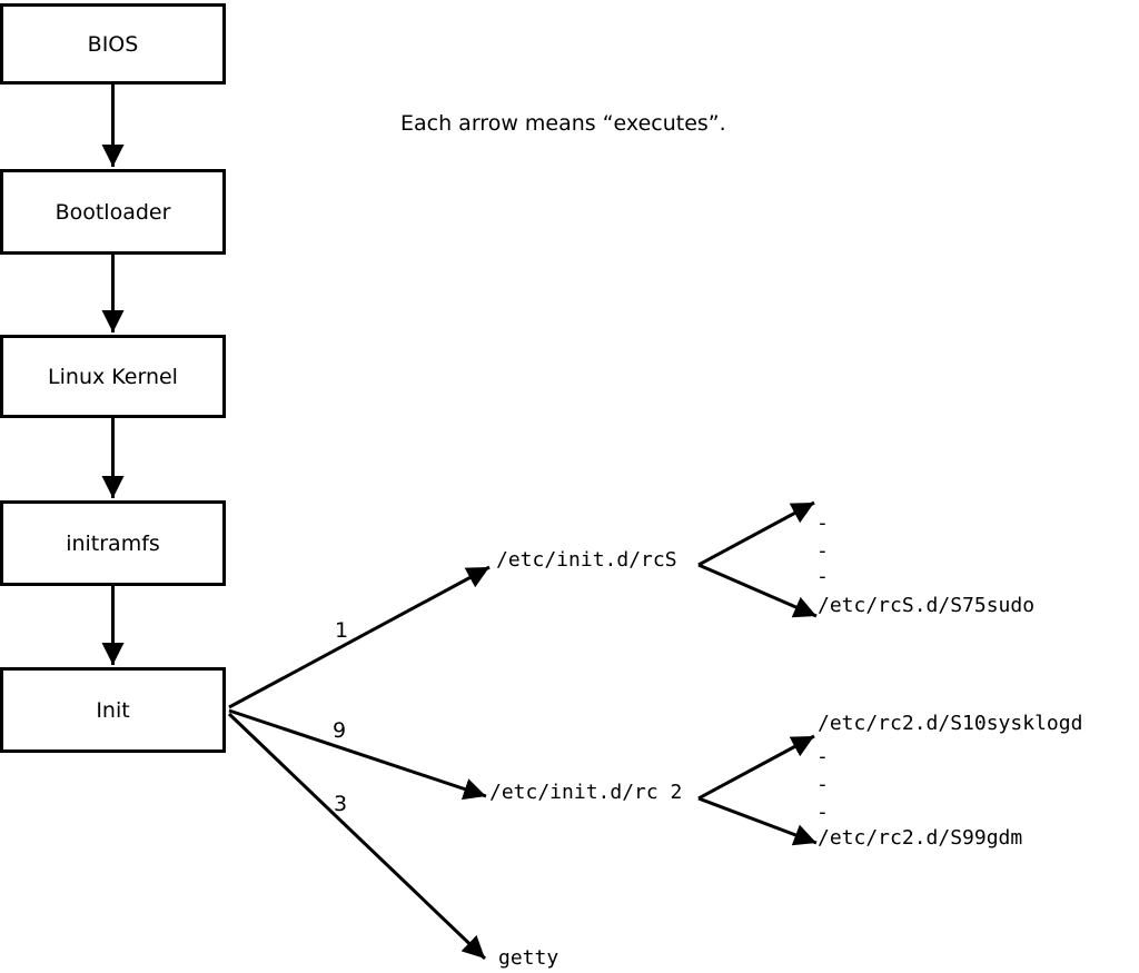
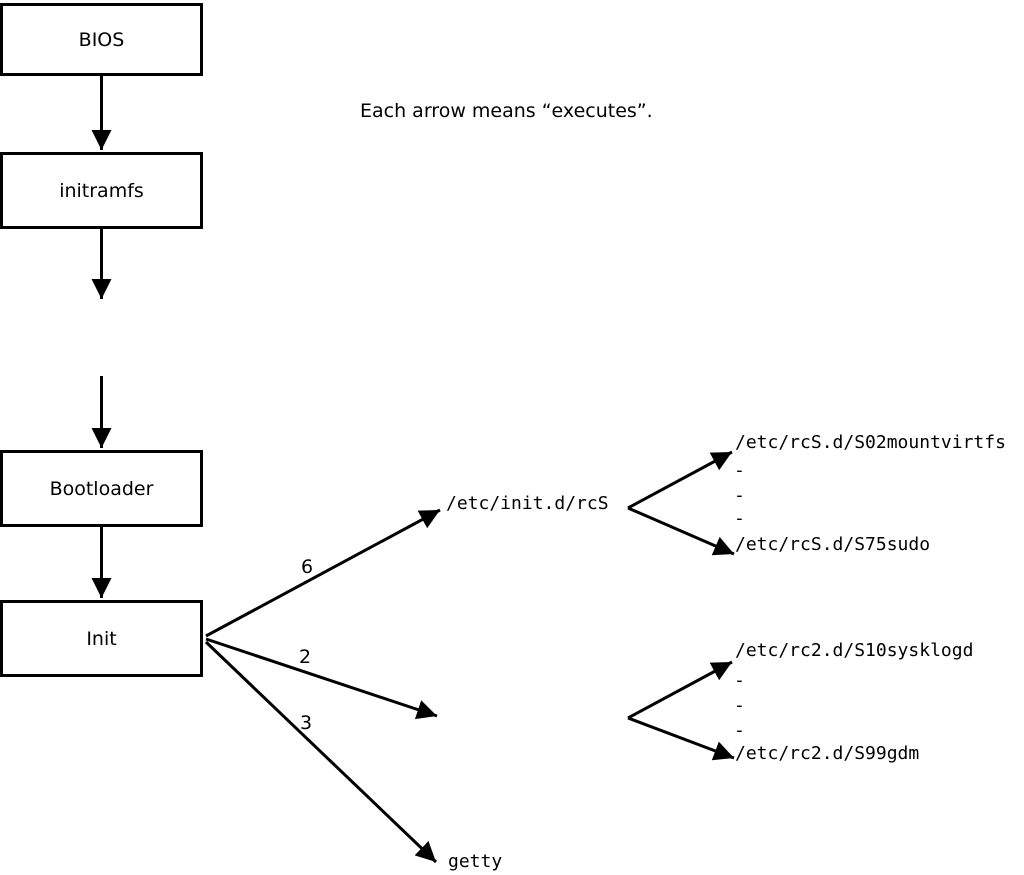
  BIOS
- Bootloader
+ initramfs
- Linux Kernel
- initramfs
+ Bootloader
  Init
  Each arrow means “executes”.
- 1
+ 6
- 9
+ 2
  3
  /etc/init.d/rcS
- /etc/init.d/rc 2
  getty
+ /etc/rcS.d/S02mountvirtfs
  -
  -
  -
  /etc/rcS.d/S75sudo
  /etc/rc2.d/S10sysklogd
  -
  -
  -
  /etc/rc2.d/S99gdm
